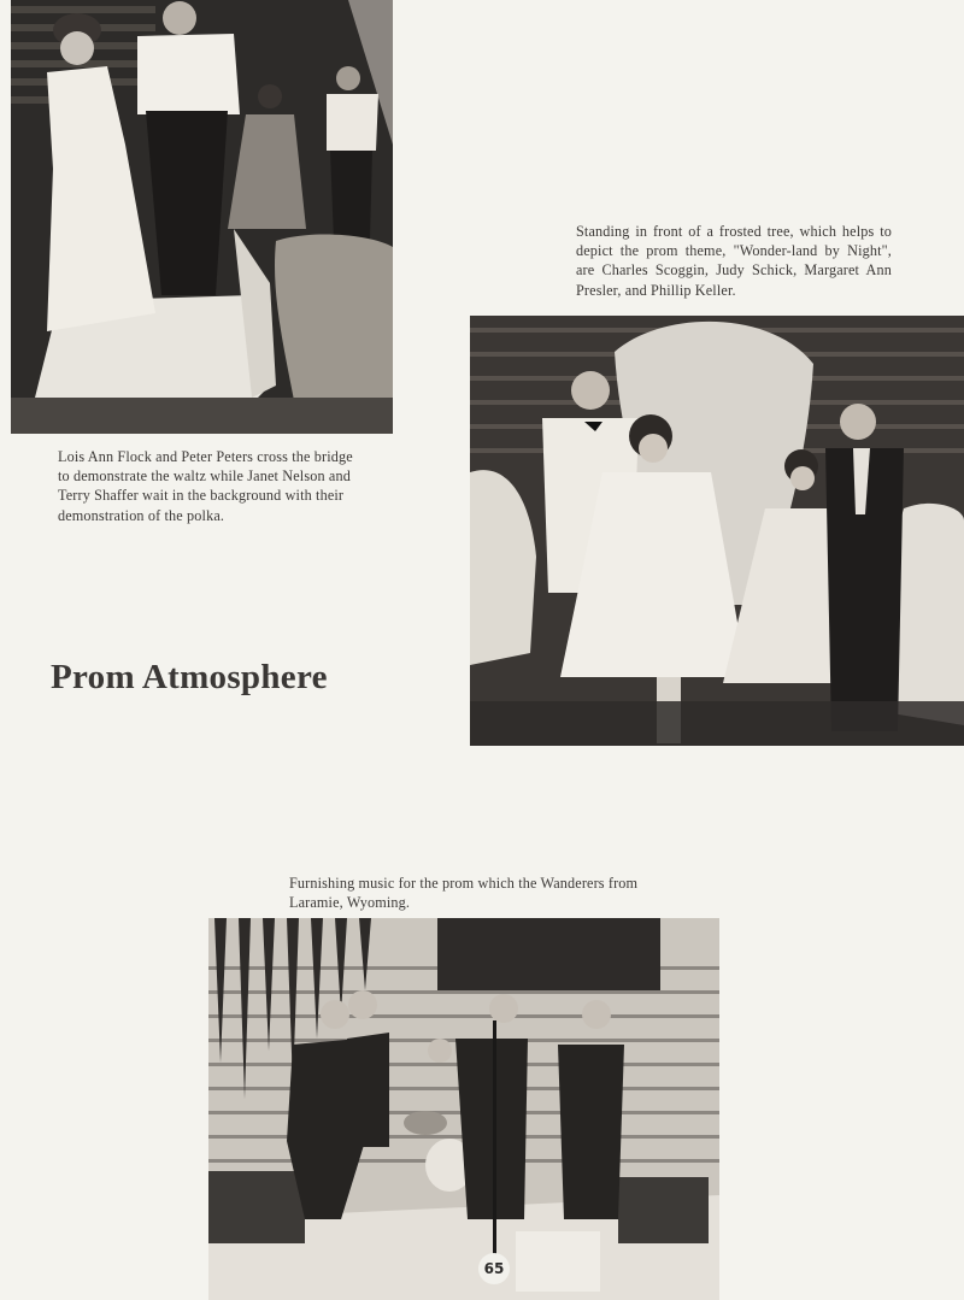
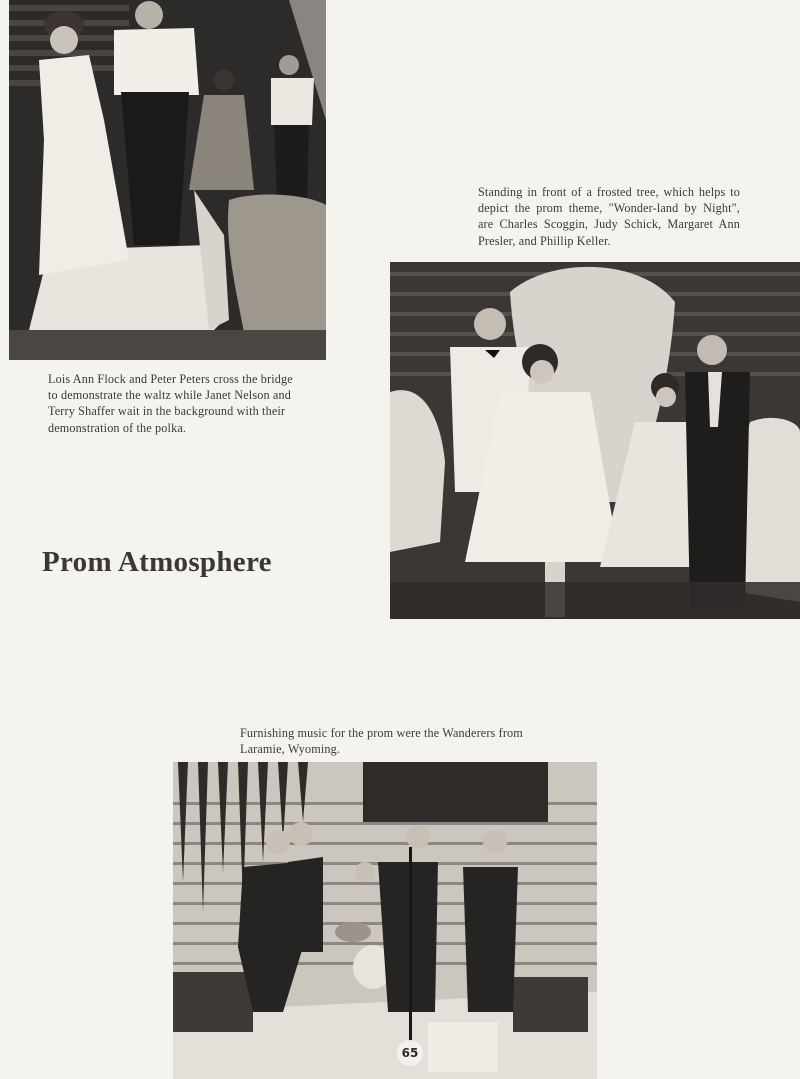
  Lois Ann Flock and Peter Peters cross the bridge to demonstrate the waltz while Janet Nelson and Terry Shaffer wait in the background with their demonstration of the polka.
  Standing in front of a frosted tree, which helps to depict the prom theme, "Wonder-land by Night", are Charles Scoggin, Judy Schick, Margaret Ann Presler, and Phillip Keller.
  Prom Atmosphere
- Furnishing music for the prom which the Wanderers from Laramie, Wyoming.
+ Furnishing music for the prom were the Wanderers from Laramie, Wyoming.
  65
